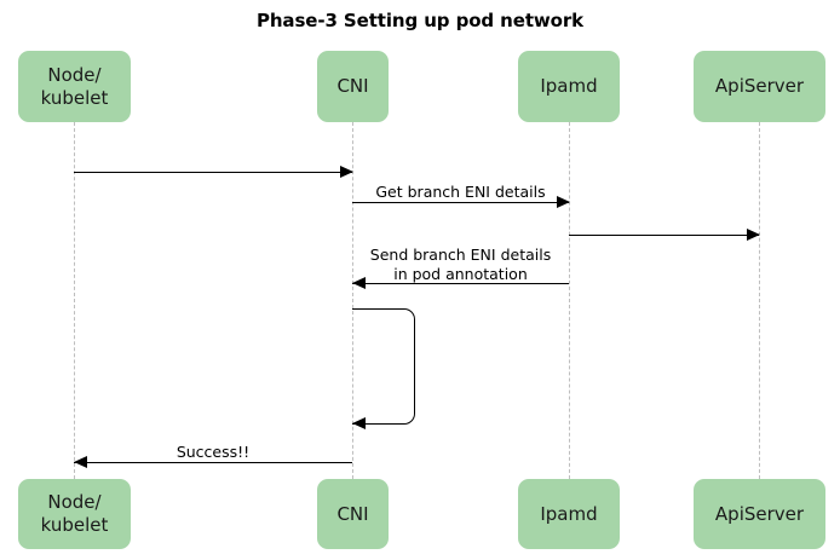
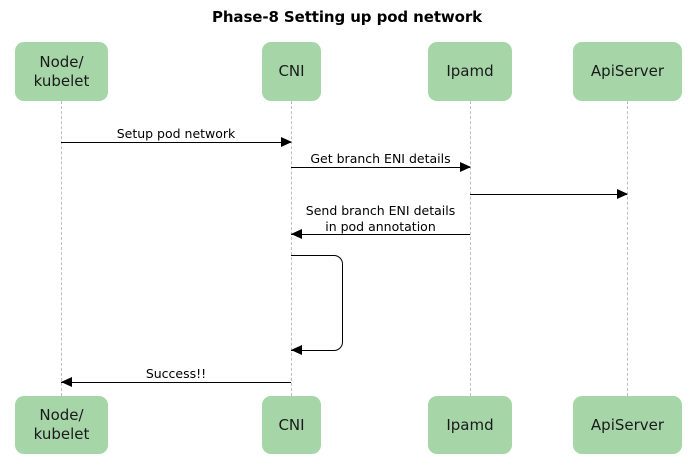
- Phase-3 Setting up pod network
+ Phase-8 Setting up pod network
  Node/
  kubelet
  CNI
  Ipamd
  ApiServer
+ Setup pod network
  Get branch ENI details
  Send branch ENI details
  in pod annotation
  Success!!
  Node/
  kubelet
  CNI
  Ipamd
  ApiServer
